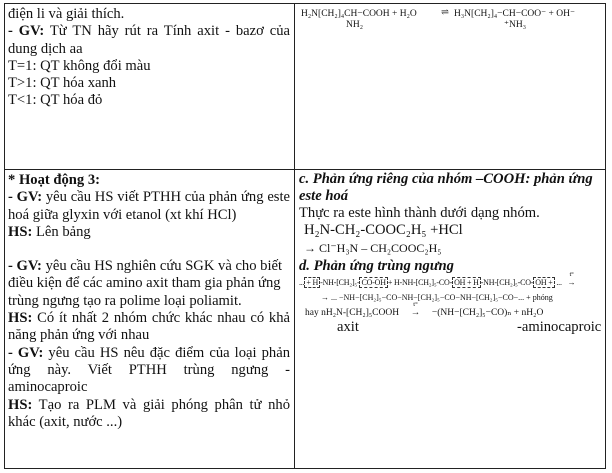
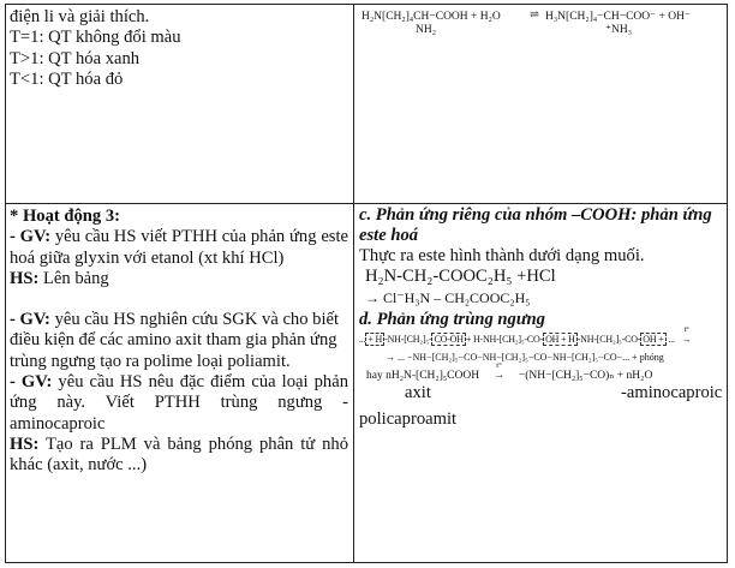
  điện li và giải thích.
- - GV: Từ TN hãy rút ra Tính axit - bazơ của dung dịch aa
  T=1: QT không đổi màu
  T>1: QT hóa xanh
  T<1: QT hóa đỏ
  H₂N[CH₂]₄CH−COOH + H₂O
  NH₂
  ⇌
  H₃N[CH₂]₄−CH−COO⁻ + OH⁻
  ⁺NH₃
  * Hoạt động 3:
  - GV: yêu cầu HS viết PTHH của phản ứng este hoá giữa glyxin với etanol (xt khí HCl)
  HS: Lên bảng
  - GV: yêu cầu HS nghiên cứu SGK và cho biết điều kiện để các amino axit tham gia phản ứng trùng ngưng tạo ra polime loại poliamit.
- HS: Có ít nhất 2 nhóm chức khác nhau có khả năng phản ứng với nhau
  - GV: yêu cầu HS nêu đặc điểm của loại phản ứng này. Viết PTHH trùng ngưng -aminocaproic
- HS: Tạo ra PLM và giải phóng phân tử nhỏ khác (axit, nước ...)
+ HS: Tạo ra PLM và bảng phóng phân tử nhỏ khác (axit, nước ...)
  c. Phản ứng riêng của nhóm –COOH: phản ứng este hoá
- Thực ra este hình thành dưới dạng nhóm.
+ Thực ra este hình thành dưới dạng muối.
  H₂N-CH₂-COOC₂H₅ +HCl
  → Cl⁻H₃N – CH₂COOC₂H₅
  d. Phản ứng trùng ngưng
  ... + H -NH-[CH₂]₅- CO-OH + H-NH-[CH₂]₅-CO- OH + H -NH-[CH₂]₅-CO- OH + ...
  →
  → ... −NH−[CH₂]₅−CO−NH−[CH₂]₅−CO−NH−[CH₂]₅−CO−... + phóng
  hay nH₂N-[CH₂]₅COOH
  → −(NH−[CH₂]₅−CO)ₙ + nH₂O
  axit
  -aminocaproic
+ policaproamit
